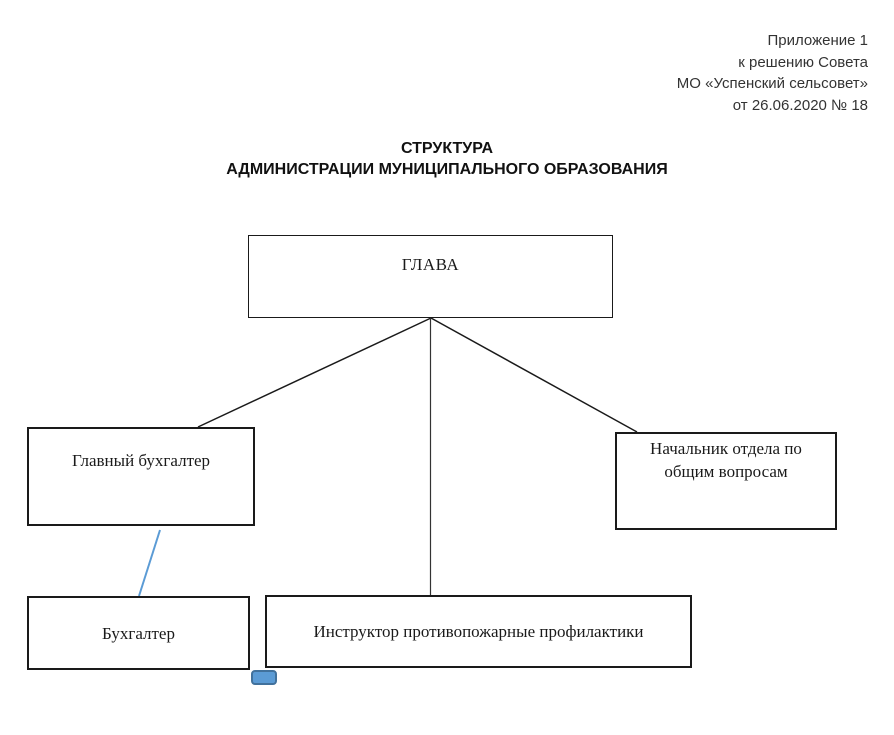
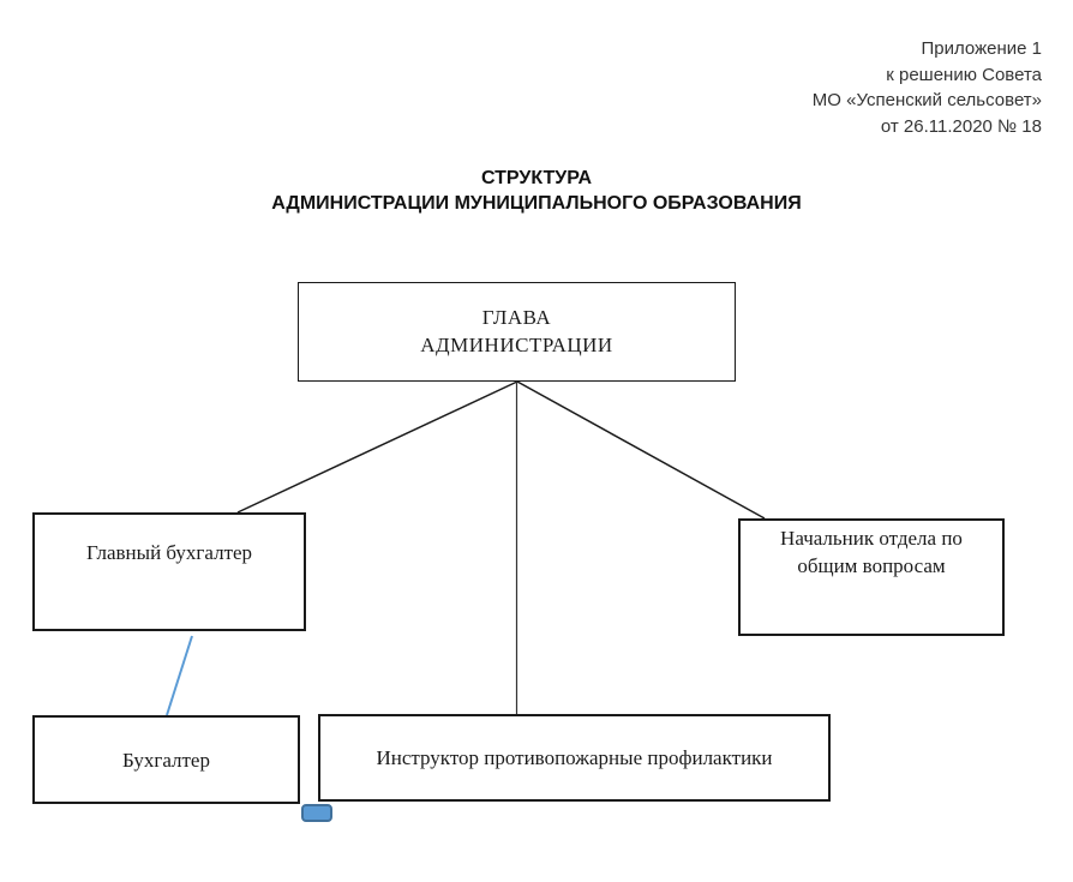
  Приложение 1
  к решению Совета
  МО «Успенский сельсовет»
- от 26.06.2020 № 18
+ от 26.11.2020 № 18
  СТРУКТУРА
  АДМИНИСТРАЦИИ МУНИЦИПАЛЬНОГО ОБРАЗОВАНИЯ
  ГЛАВА
+ АДМИНИСТРАЦИИ
  Главный бухгалтер
  Начальник отдела по
  общим вопросам
  Бухгалтер
  Инструктор противопожарные профилактики
